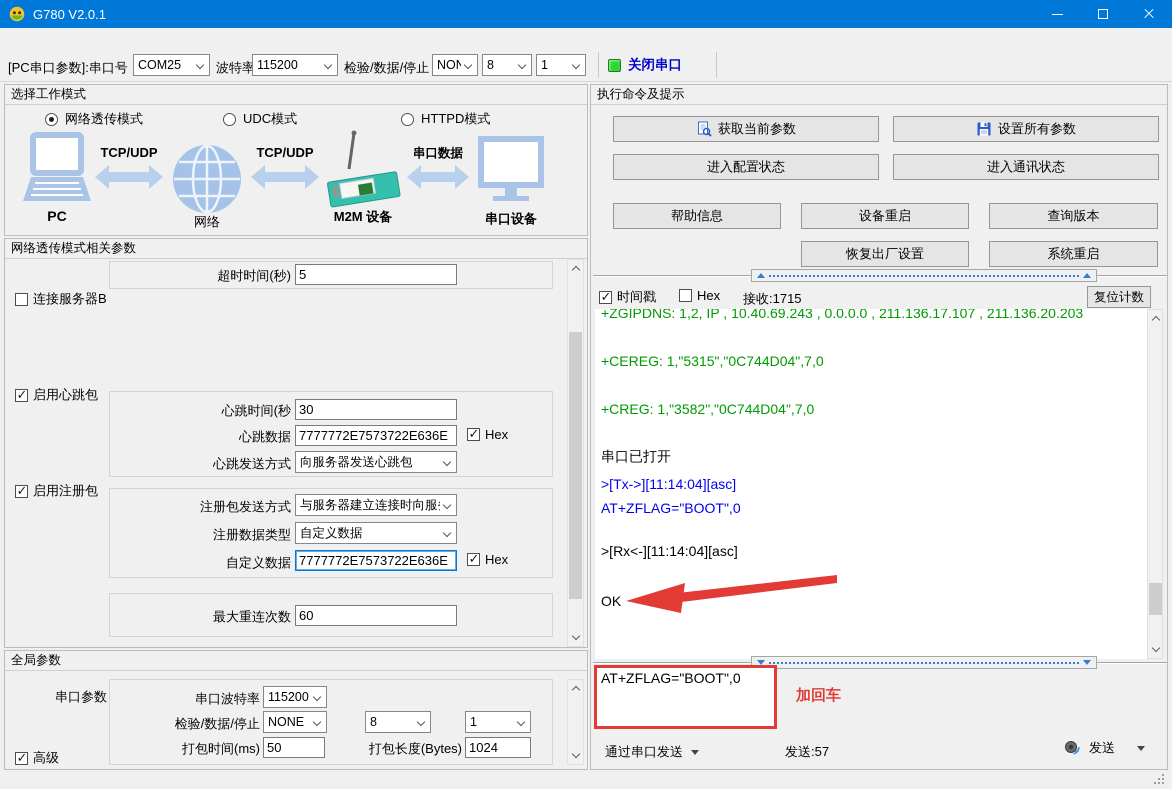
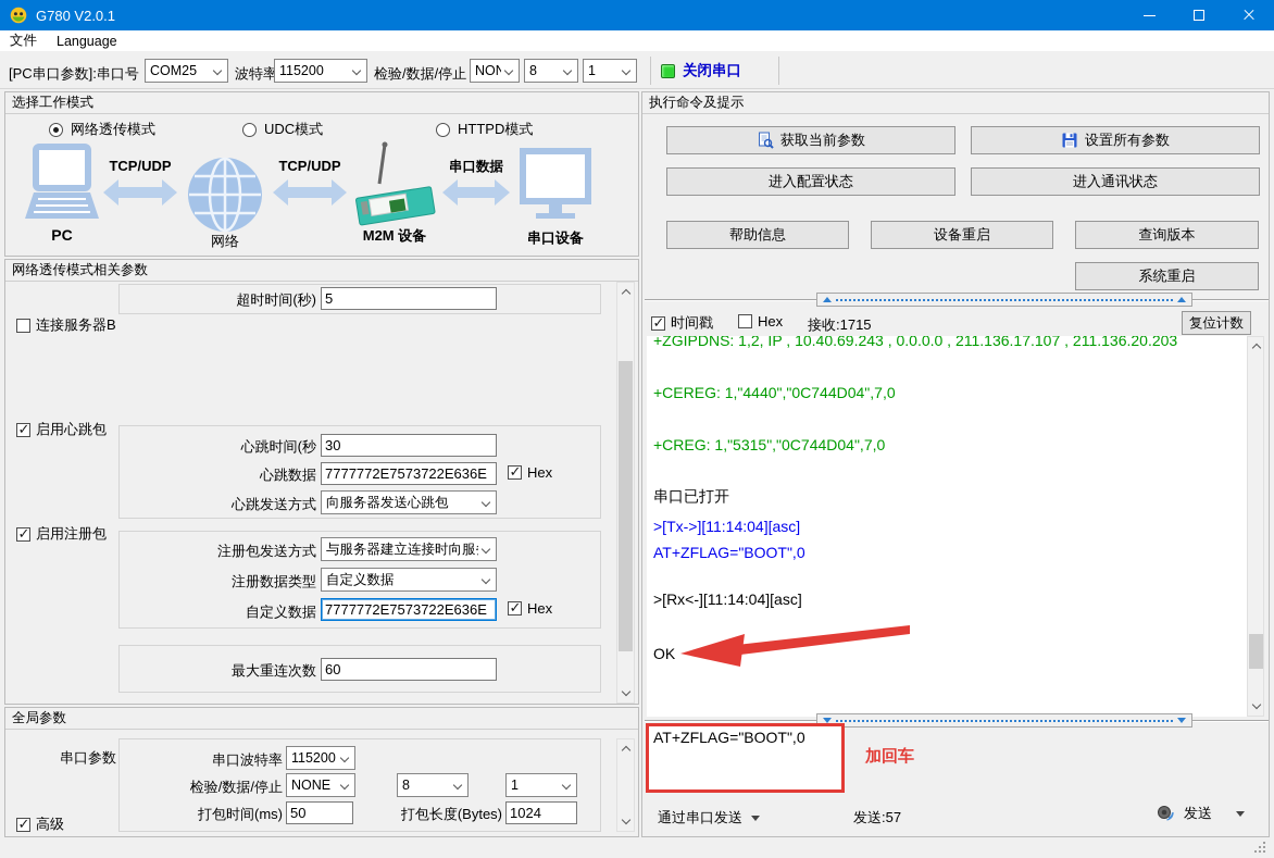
  G780 V2.0.1
+ 文件
+ Language
  [PC串口参数]:串口号
  COM25
  波特率
  115200
  检验/数据/停止
  NON
  8
  1
  关闭串口
  选择工作模式
  网络透传模式
  UDC模式
  HTTPD模式
  PC
  TCP/UDP
  网络
  TCP/UDP
  M2M 设备
  串口数据
  串口设备
  网络透传模式相关参数
  超时时间(秒)
  5
  连接服务器B
  启用心跳包
  心跳时间(秒
  30
  心跳数据
  7777772E7573722E636E
  Hex
  心跳发送方式
  向服务器发送心跳包
  启用注册包
  注册包发送方式
  与服务器建立连接时向服
  注册数据类型
  自定义数据
  自定义数据
  7777772E7573722E636E
  Hex
  最大重连次数
  60
  全局参数
  串口参数
  串口波特率
  115200
  检验/数据/停止
  NONE
  8
  1
  打包时间(ms)
  50
  打包长度(Bytes)
  1024
  高级
  执行命令及提示
  获取当前参数
  设置所有参数
  进入配置状态
  进入通讯状态
  帮助信息
  设备重启
  查询版本
- 恢复出厂设置
  系统重启
  时间戳
  Hex
  接收:1715
  复位计数
  +ZGIPDNS: 1,2, IP , 10.40.69.243 , 0.0.0.0 , 211.136.17.107 , 211.136.20.203
- +CEREG: 1,"5315","0C744D04",7,0
+ +CEREG: 1,"4440","0C744D04",7,0
- +CREG: 1,"3582","0C744D04",7,0
+ +CREG: 1,"5315","0C744D04",7,0
  串口已打开
  >[Tx->][11:14:04][asc]
  AT+ZFLAG="BOOT",0
  >[Rx<-][11:14:04][asc]
  OK
  AT+ZFLAG="BOOT",0
  加回车
  通过串口发送
  发送:57
  发送
